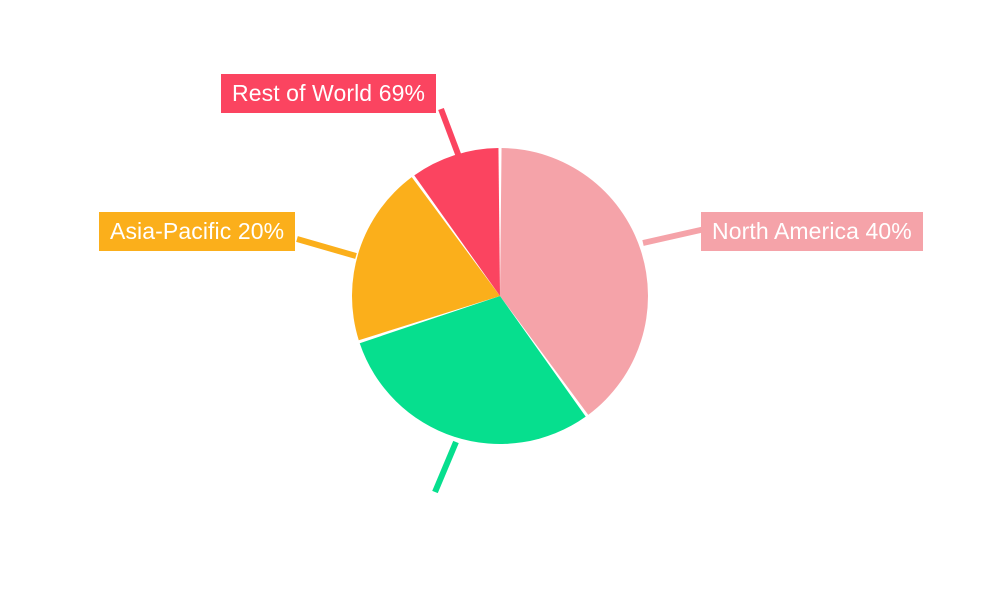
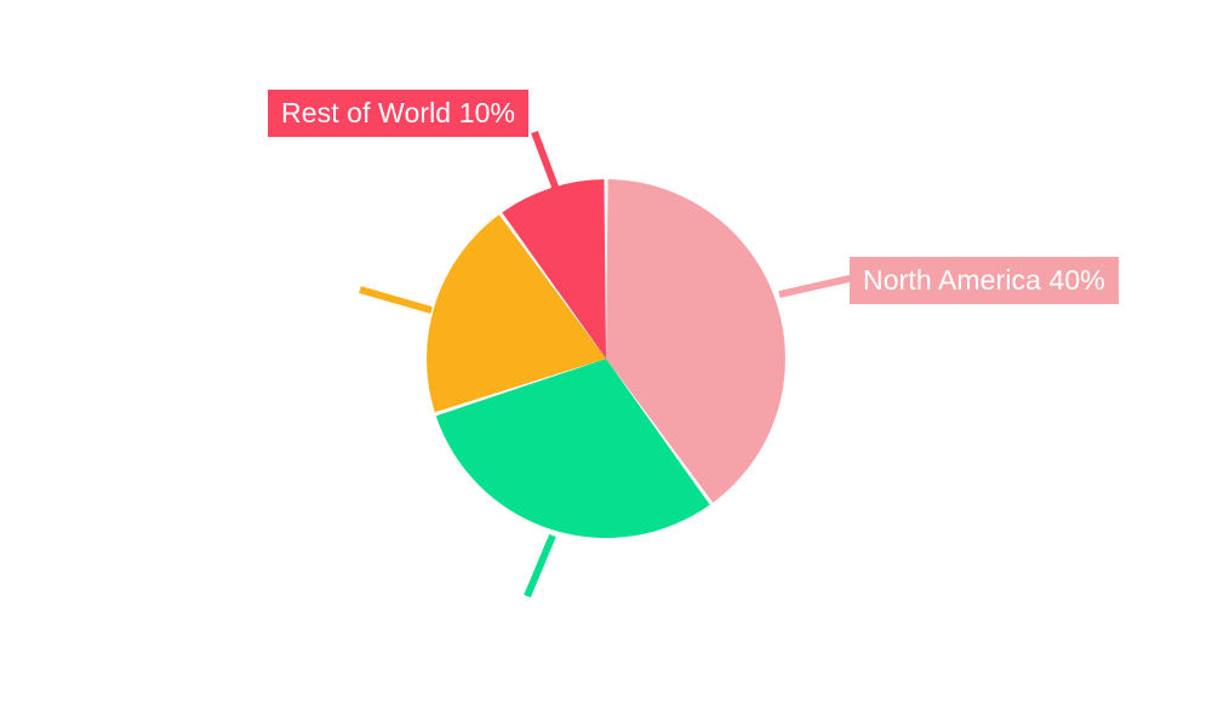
  North America 40%
- Asia-Pacific 20%
- Rest of World 69%
+ Rest of World 10%
